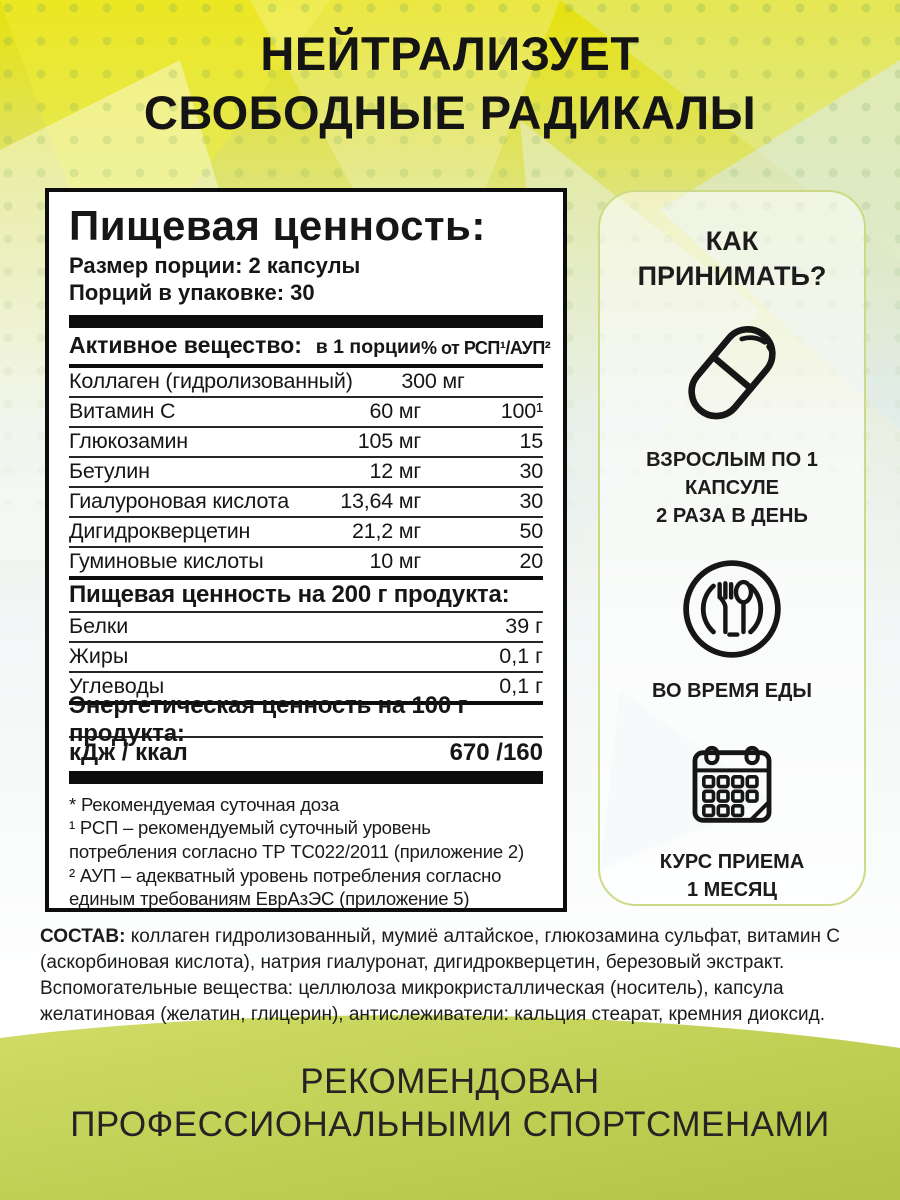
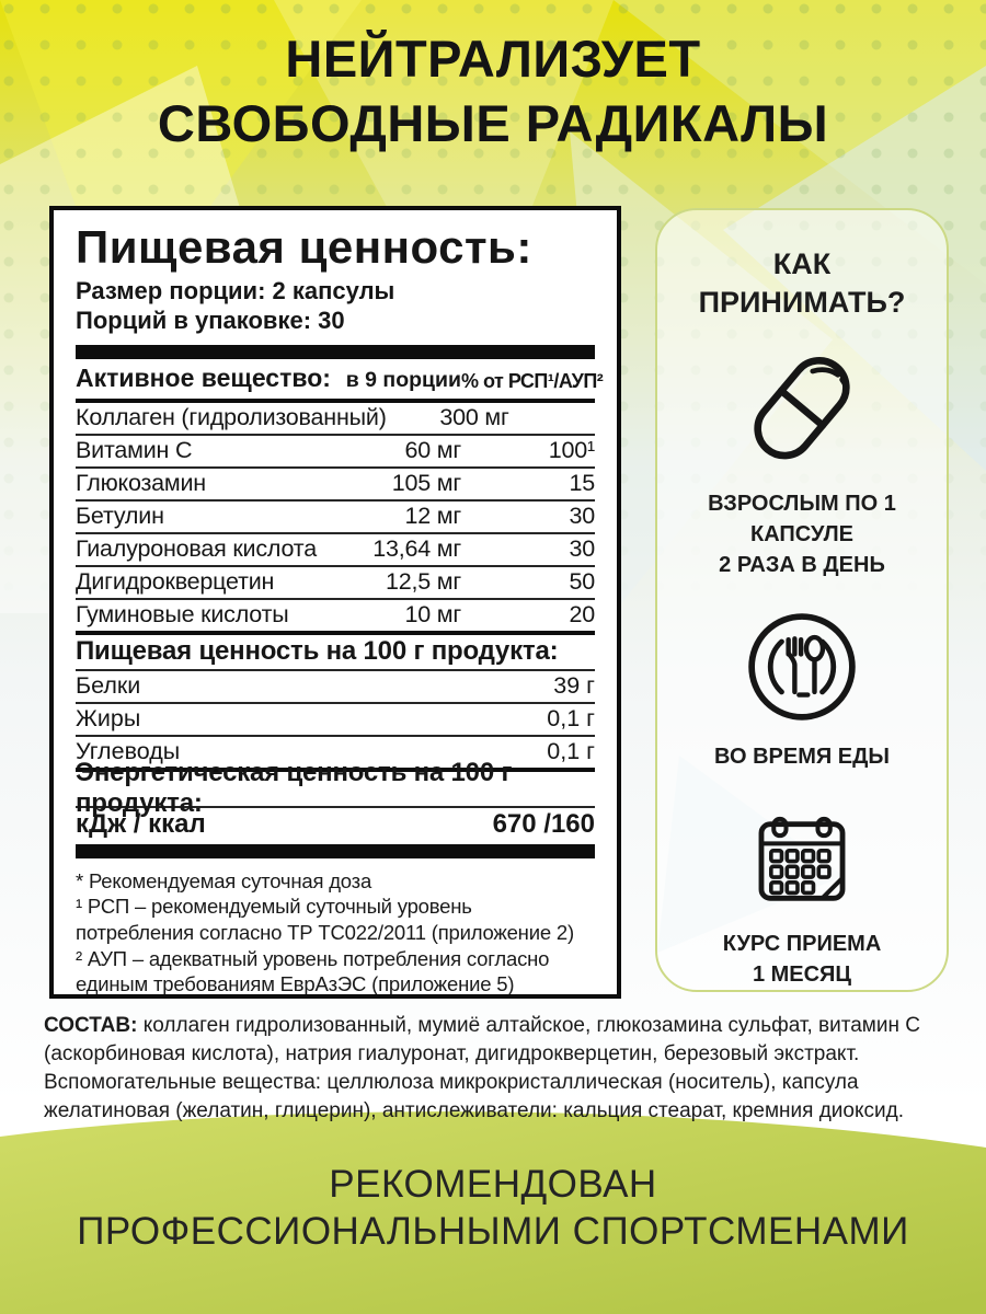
  НЕЙТРАЛИЗУЕТ
  СВОБОДНЫЕ РАДИКАЛЫ
  Пищевая ценность:
  Размер порции: 2 капсулы
  Порций в упаковке: 30
  Активное вещество:
- в 1 порции
+ в 9 порции
  % от РСП¹/АУП²
  Коллаген (гидролизованный)
  300 мг
  Витамин С
  60 мг
  100¹
  Глюкозамин
  105 мг
  15
  Бетулин
  12 мг
  30
  Гиалуроновая кислота
  13,64 мг
  30
  Дигидрокверцетин
- 21,2 мг
+ 12,5 мг
  50
  Гуминовые кислоты
  10 мг
  20
- Пищевая ценность на 200 г продукта:
+ Пищевая ценность на 100 г продукта:
  Белки
  39 г
  Жиры
  0,1 г
  Углеводы
  0,1 г
  Энергетическая ценность на 100 г продукта:
  кДж / ккал
  670 /160
  * Рекомендуемая суточная доза
  ¹ РСП – рекомендуемый суточный уровень потребления согласно ТР ТС022/2011 (приложение 2)
  ² АУП – адекватный уровень потребления согласно единым требованиям ЕврАзЭС (приложение 5)
  КАК
  ПРИНИМАТЬ?
  ВЗРОСЛЫМ ПО 1 КАПСУЛЕ
  2 РАЗА В ДЕНЬ
  ВО ВРЕМЯ ЕДЫ
  КУРС ПРИЕМА
  1 МЕСЯЦ
  СОСТАВ: коллаген гидролизованный, мумиё алтайское, глюкозамина сульфат, витамин С (аскорбиновая кислота), натрия гиалуронат, дигидрокверцетин, березовый экстракт. Вспомогательные вещества: целлюлоза микрокристаллическая (носитель), капсула желатиновая (желатин, глицерин), антислеживатели: кальция стеарат, кремния диоксид.
  РЕКОМЕНДОВАН
  ПРОФЕССИОНАЛЬНЫМИ СПОРТСМЕНАМИ
